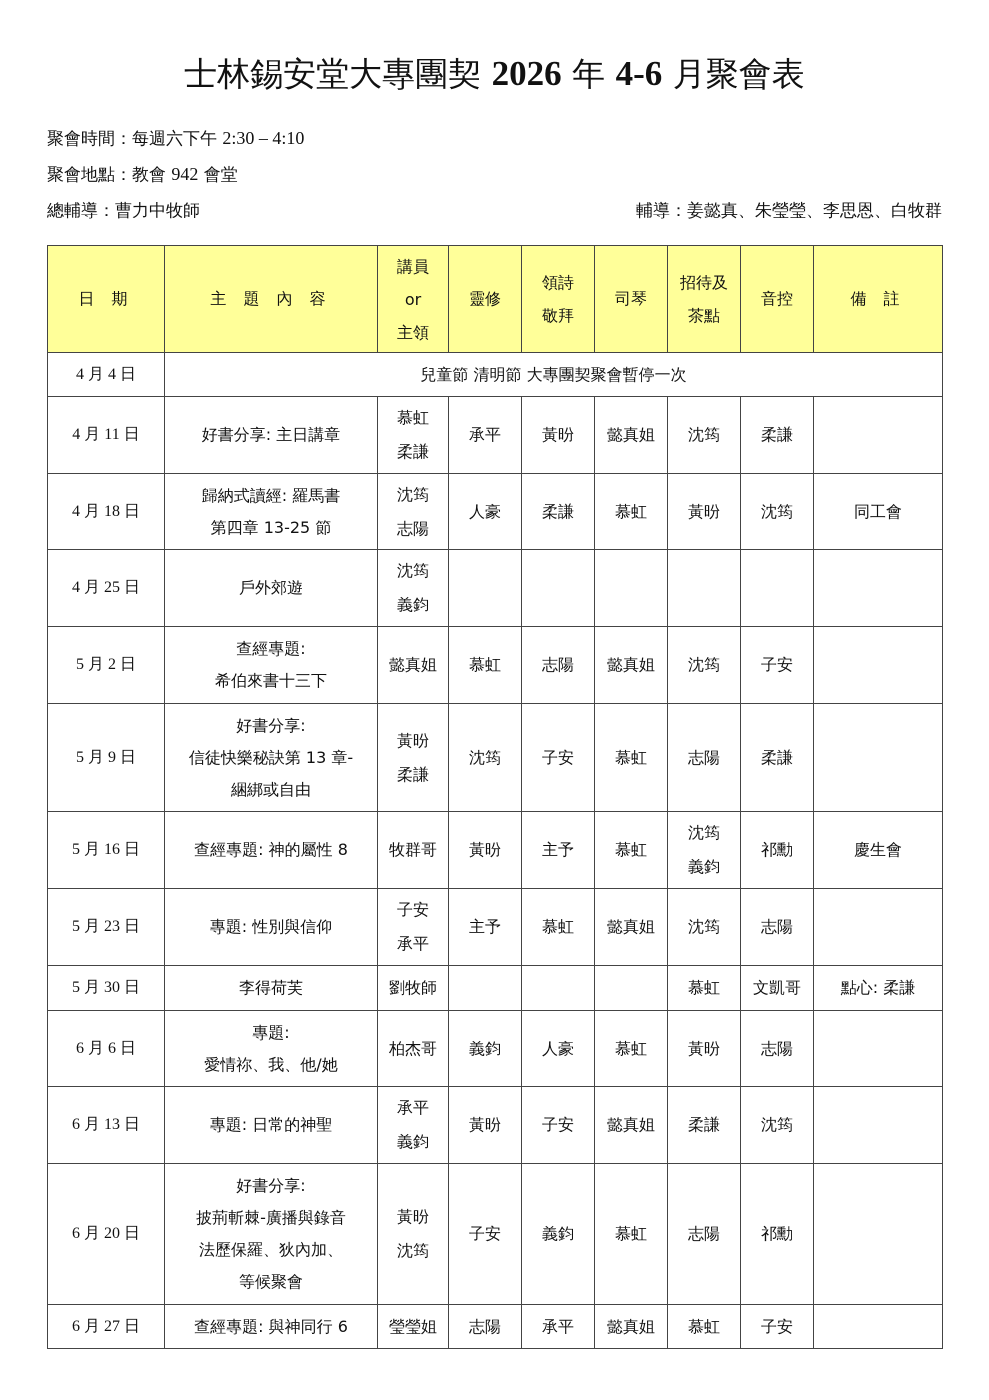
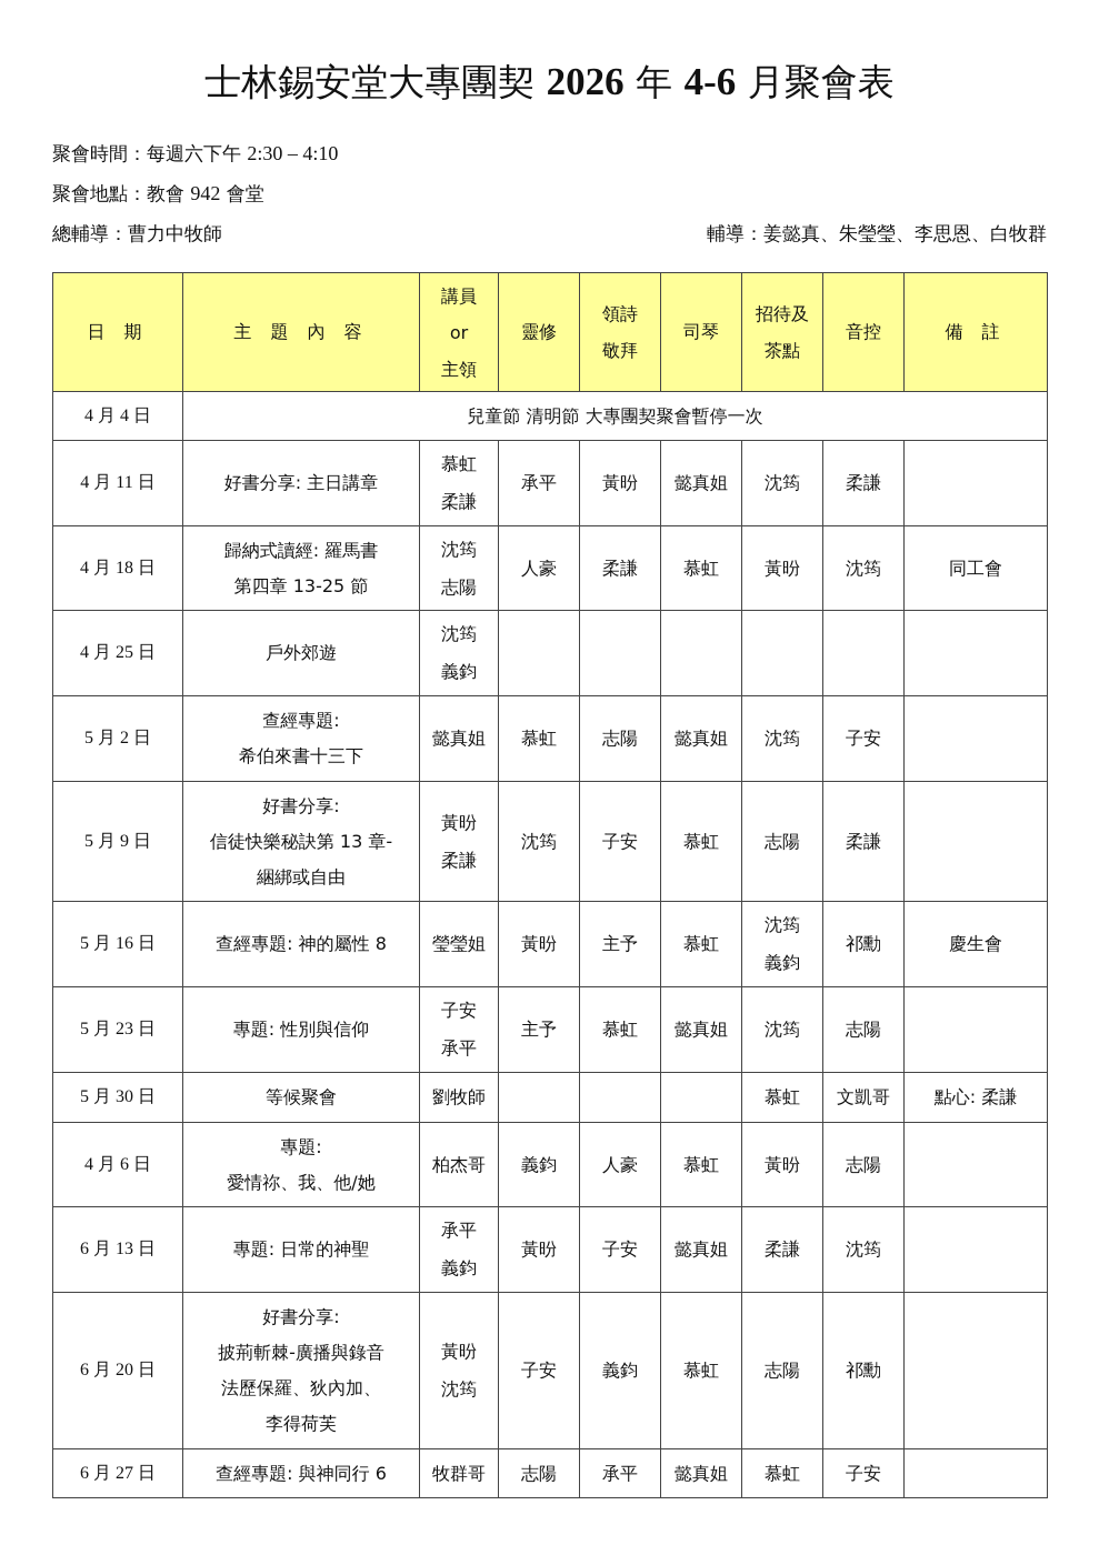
  士林錫安堂大專團契 2026 年 4-6 月聚會表
  聚會時間：每週六下午 2:30 – 4:10
  聚會地點：教會 942 會堂
  總輔導：曹力中牧師
  輔導：姜懿真、朱瑩瑩、李思恩、白牧群
  日 期	主 題 內 容	講員 or 主領	靈修	領詩 敬拜	司琴	招待及 茶點	音控	備 註
  4 月 4 日	兒童節 清明節 大專團契聚會暫停一次
  4 月 11 日	好書分享: 主日講章	慕虹柔謙	承平	黃昐	懿真姐	沈筠	柔謙
  4 月 18 日	歸納式讀經: 羅馬書第四章 13-25 節	沈筠志陽	人豪	柔謙	慕虹	黃昐	沈筠	同工會
  4 月 25 日	戶外郊遊	沈筠義鈞
  5 月 2 日	查經專題:希伯來書十三下	懿真姐	慕虹	志陽	懿真姐	沈筠	子安
  5 月 9 日	好書分享:信徒快樂秘訣第 13 章-綑綁或自由	黃昐柔謙	沈筠	子安	慕虹	志陽	柔謙
- 5 月 16 日	查經專題: 神的屬性 8	牧群哥	黃昐	主予	慕虹	沈筠義鈞	祁勳	慶生會
+ 5 月 16 日	查經專題: 神的屬性 8	瑩瑩姐	黃昐	主予	慕虹	沈筠義鈞	祁勳	慶生會
  5 月 23 日	專題: 性別與信仰	子安承平	主予	慕虹	懿真姐	沈筠	志陽
- 5 月 30 日	李得荷芙	劉牧師				慕虹	文凱哥	點心: 柔謙
+ 5 月 30 日	等候聚會	劉牧師				慕虹	文凱哥	點心: 柔謙
- 6 月 6 日	專題:愛情祢、我、他/她	柏杰哥	義鈞	人豪	慕虹	黃昐	志陽
+ 4 月 6 日	專題:愛情祢、我、他/她	柏杰哥	義鈞	人豪	慕虹	黃昐	志陽
  6 月 13 日	專題: 日常的神聖	承平義鈞	黃昐	子安	懿真姐	柔謙	沈筠
- 6 月 20 日	好書分享:披荊斬棘-廣播與錄音法歷保羅、狄內加、等候聚會	黃昐沈筠	子安	義鈞	慕虹	志陽	祁勳
+ 6 月 20 日	好書分享:披荊斬棘-廣播與錄音法歷保羅、狄內加、李得荷芙	黃昐沈筠	子安	義鈞	慕虹	志陽	祁勳
- 6 月 27 日	查經專題: 與神同行 6	瑩瑩姐	志陽	承平	懿真姐	慕虹	子安
+ 6 月 27 日	查經專題: 與神同行 6	牧群哥	志陽	承平	懿真姐	慕虹	子安
